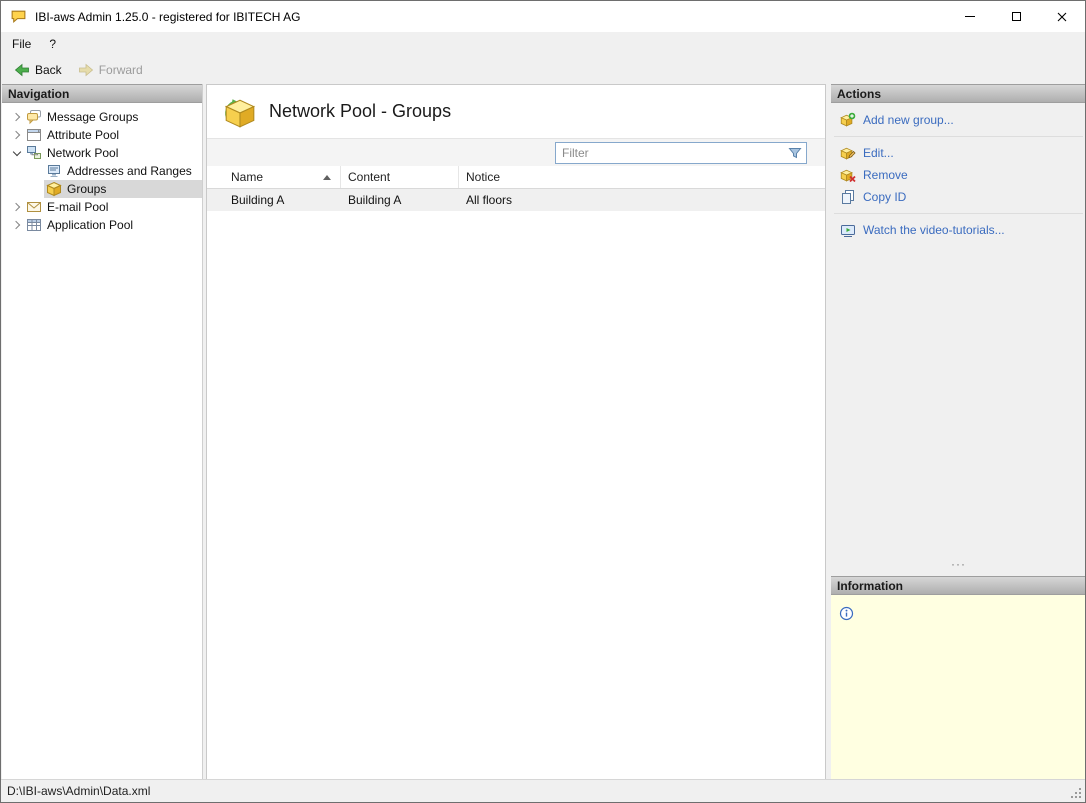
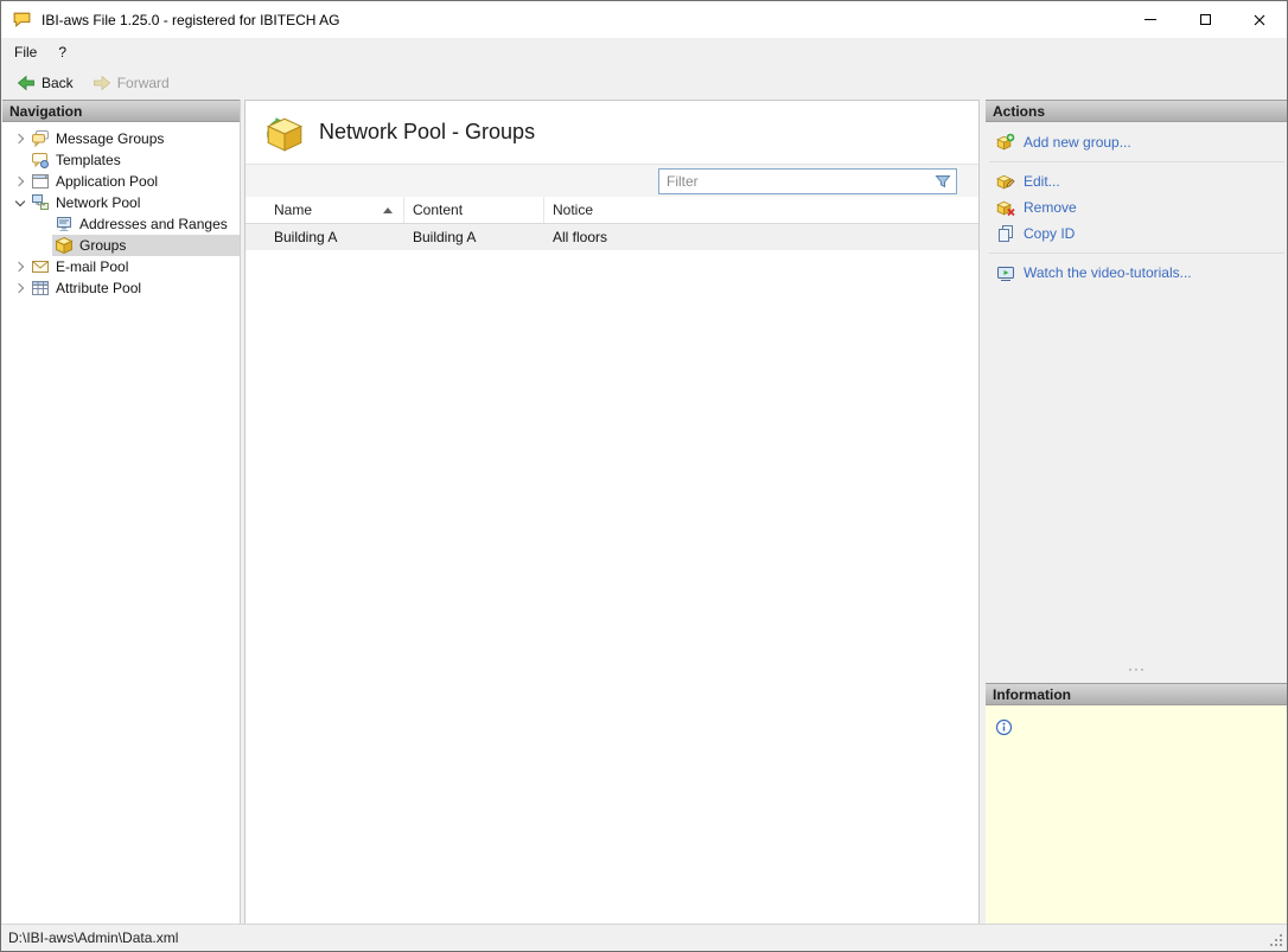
- IBI-aws Admin 1.25.0 - registered for IBITECH AG
+ IBI-aws File 1.25.0 - registered for IBITECH AG
  File
  ?
  Back
  Forward
  Navigation
  Message Groups
+ Templates
- Attribute Pool
+ Application Pool
  Network Pool
  Addresses and Ranges
  Groups
  E-mail Pool
- Application Pool
+ Attribute Pool
  Network Pool - Groups
  Filter
  Name
  Content
  Notice
  Building A
  Building A
  All floors
  Actions
  Add new group...
  Edit...
  Remove
  Copy ID
  Watch the video-tutorials...
  ···
  Information
  D:\IBI-aws\Admin\Data.xml
